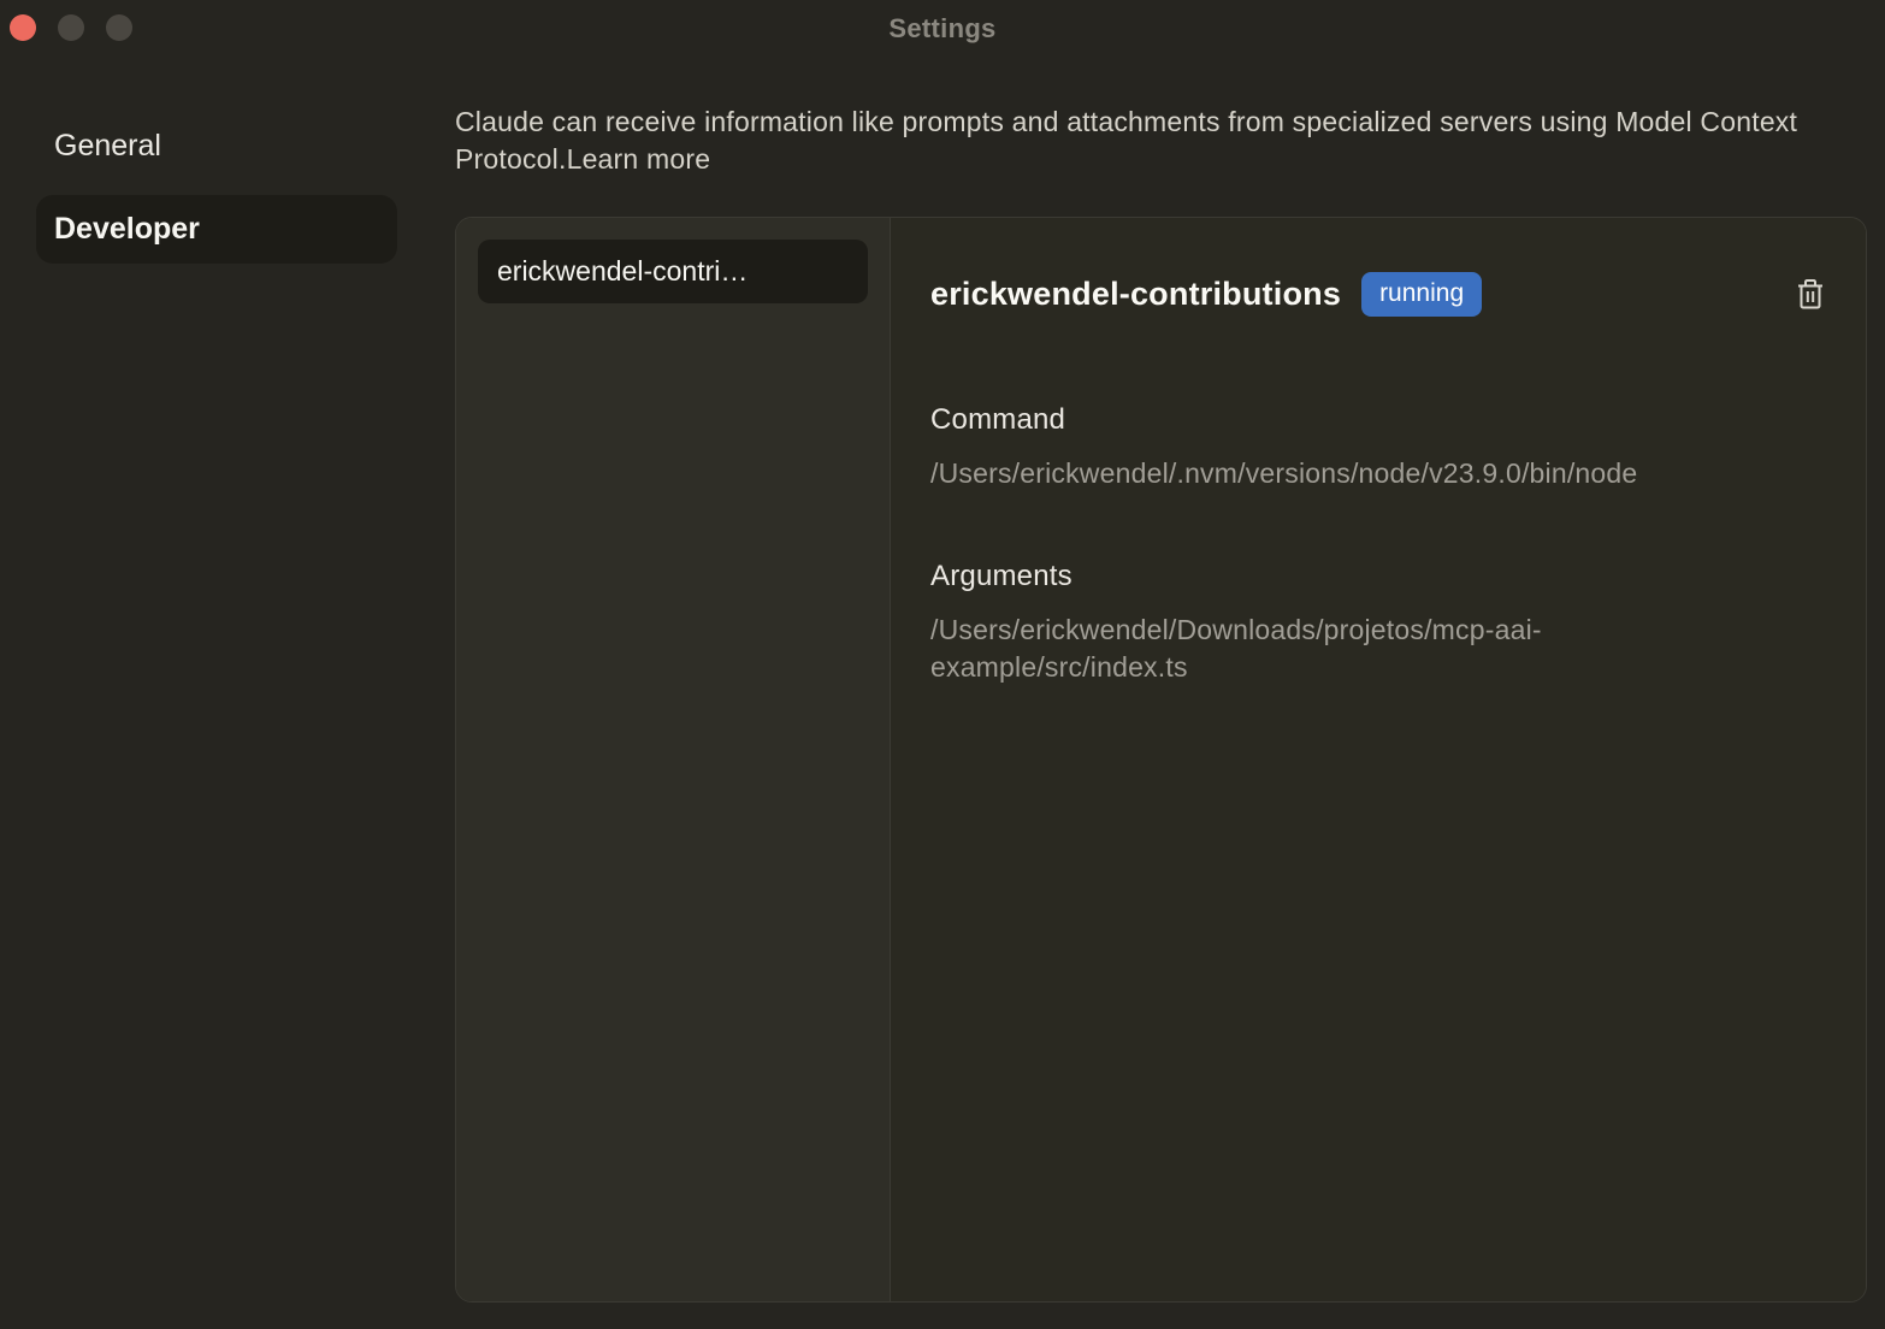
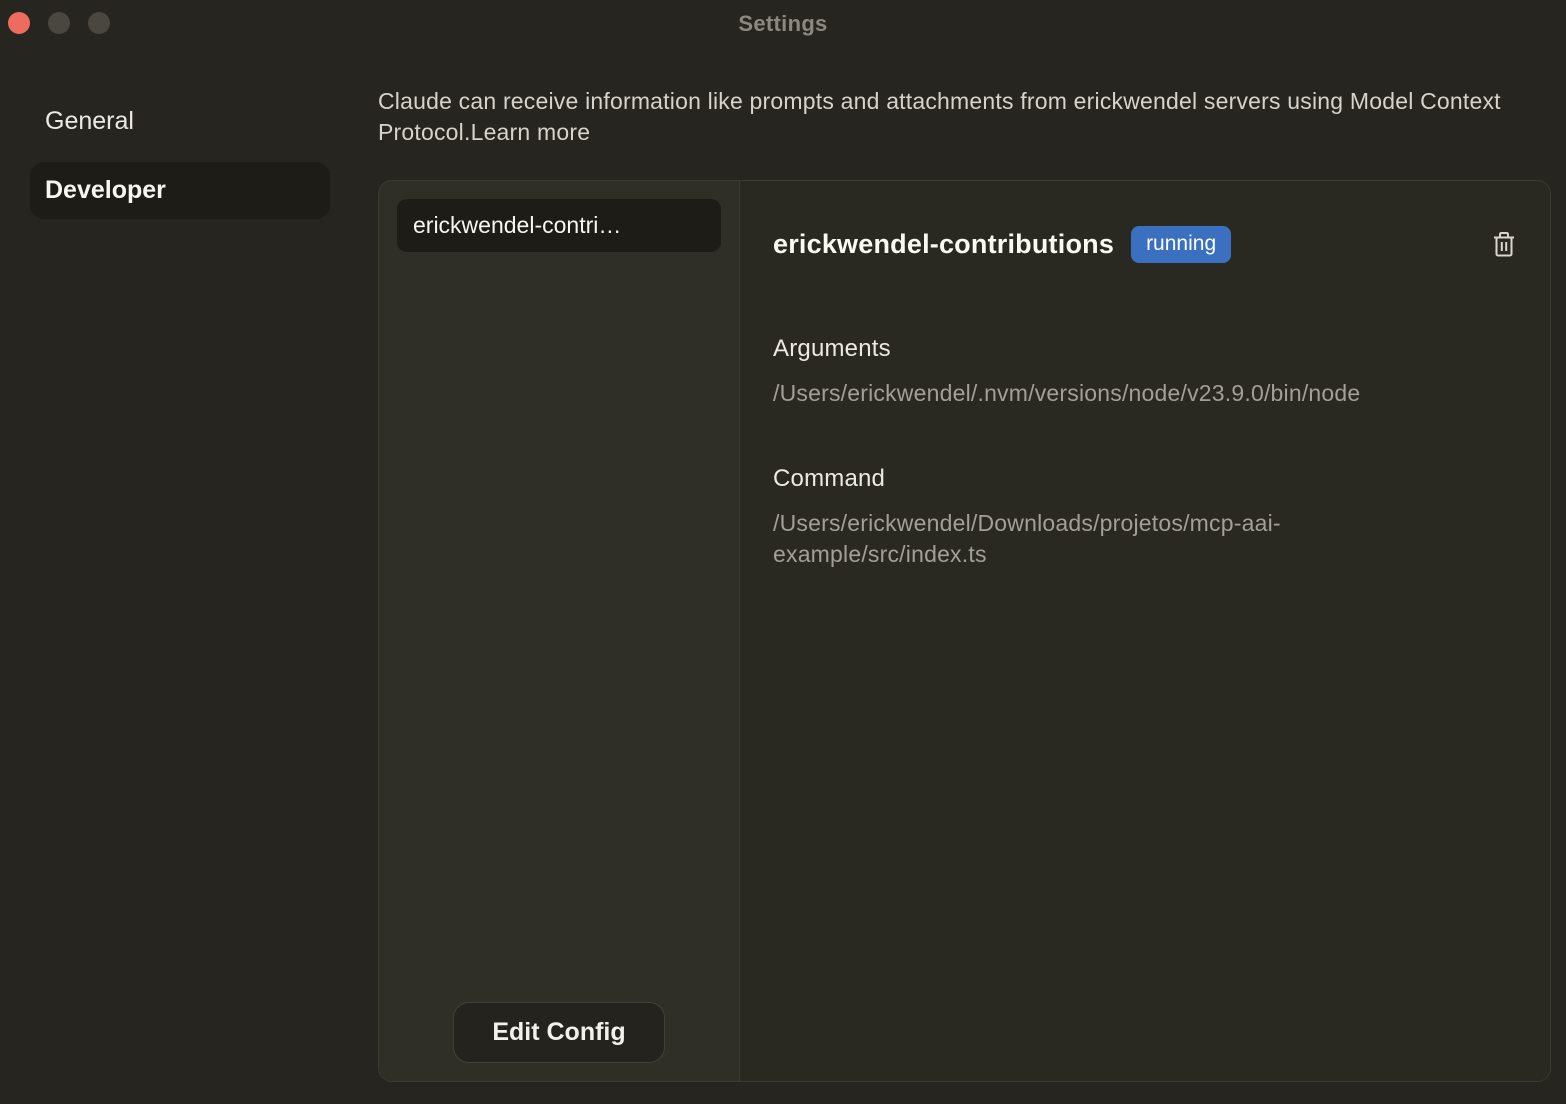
  Settings
  General
  Developer
- Claude can receive information like prompts and attachments from specialized servers using Model Context Protocol.Learn more
+ Claude can receive information like prompts and attachments from erickwendel servers using Model Context Protocol.Learn more
  erickwendel-contri…
+ Edit Config
  erickwendel-contributions
  running
- Command
+ Arguments
  /Users/erickwendel/.nvm/versions/node/v23.9.0/bin/node
- Arguments
+ Command
  /Users/erickwendel/Downloads/projetos/mcp-aai-example/src/index.ts
